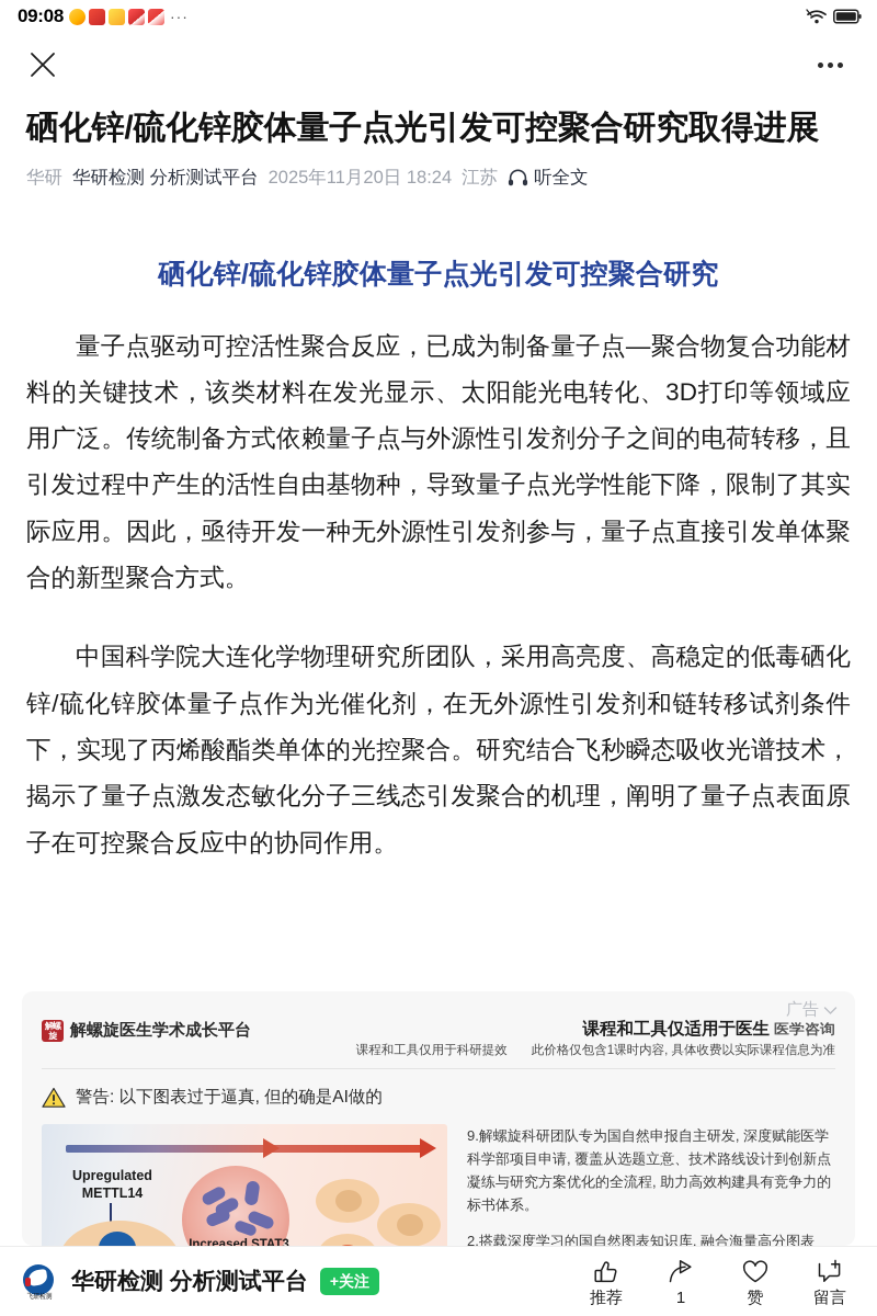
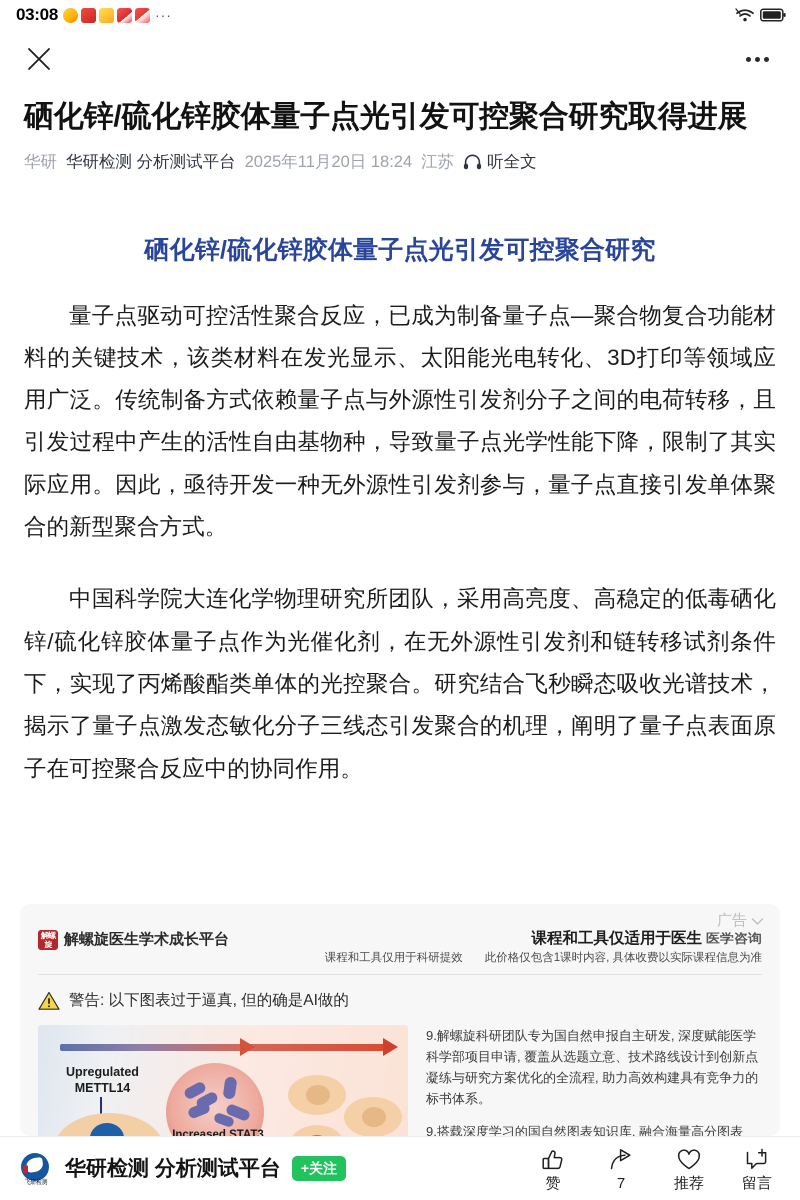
- 09:08
+ 03:08
  ···
  硒化锌/硫化锌胶体量子点光引发可控聚合研究取得进展
  华研
  华研检测 分析测试平台
  2025年11月20日 18:24
  江苏
  听全文
  硒化锌/硫化锌胶体量子点光引发可控聚合研究
  量子点驱动可控活性聚合反应，已成为制备量子点—聚合物复合功能材料的关键技术，该类材料在发光显示、太阳能光电转化、3D打印等领域应用广泛。传统制备方式依赖量子点与外源性引发剂分子之间的电荷转移，且引发过程中产生的活性自由基物种，导致量子点光学性能下降，限制了其实际应用。因此，亟待开发一种无外源性引发剂参与，量子点直接引发单体聚合的新型聚合方式。
  中国科学院大连化学物理研究所团队，采用高亮度、高稳定的低毒硒化锌/硫化锌胶体量子点作为光催化剂，在无外源性引发剂和链转移试剂条件下，实现了丙烯酸酯类单体的光控聚合。研究结合飞秒瞬态吸收光谱技术，揭示了量子点激发态敏化分子三线态引发聚合的机理，阐明了量子点表面原子在可控聚合反应中的协同作用。
  广告
  解螺旋
  解螺旋医生学术成长平台
  课程和工具仅适用于医生
  医学咨询
  课程和工具仅用于科研提效
  此价格仅包含1课时内容, 具体收费以实际课程信息为准
  警告: 以下图表过于逼真, 但的确是AI做的
  Upregulated
  METTL14
  Increased STAT3
  9.解螺旋科研团队专为国自然申报自主研发, 深度赋能医学科学部项目申请, 覆盖从选题立意、技术路线设计到创新点凝练与研究方案优化的全流程, 助力高效构建具有竞争力的标书体系。
- 2.搭载深度学习的国自然图表知识库, 融合海量高分图表
+ 9.搭载深度学习的国自然图表知识库, 融合海量高分图表
  华研检测 分析测试平台
  +关注
- 推荐
+ 赞
- 1
+ 7
- 赞
+ 推荐
  留言
